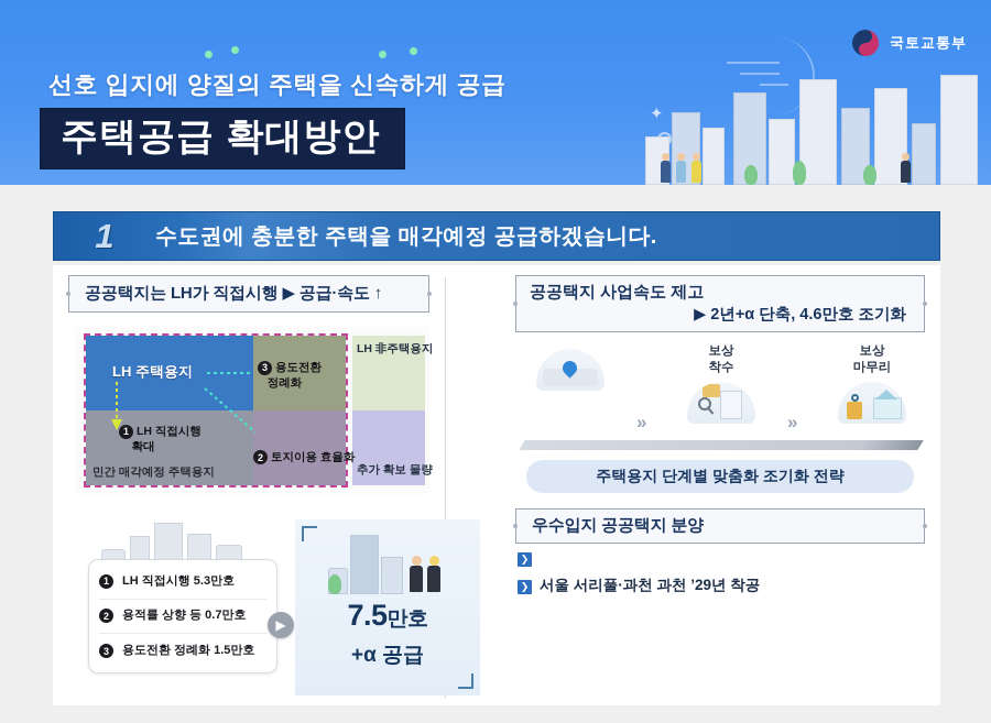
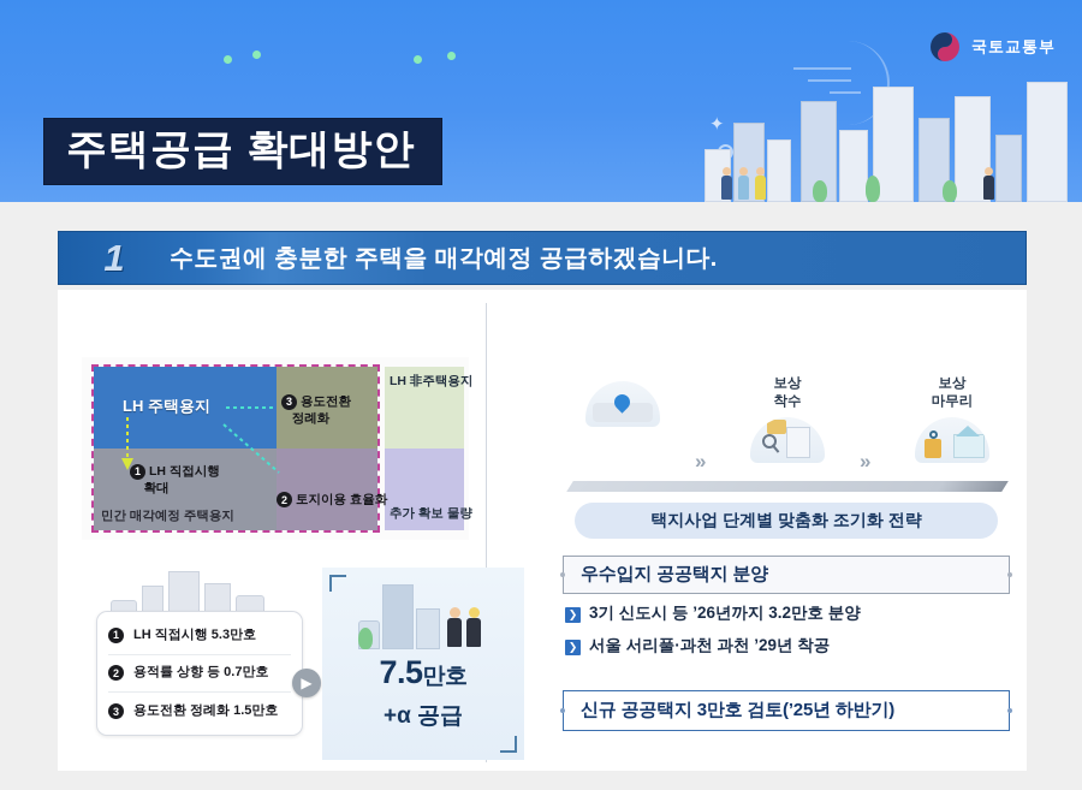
  ✦
- 선호 입지에 양질의 주택을 신속하게 공급
  주택공급 확대방안
  국토교통부
  1
  수도권에 충분한 주택을 매각예정 공급하겠습니다.
- 공공택지는 LH가 직접시행 ▶ 공급·속도 ↑
  LH 주택용지
  민간 매각예정 주택용지
  LH 非주택용지
  추가 확보 물량
  1 LH 직접시행
  확대
  2 토지이용 효율화
  3 용도전환
  정례화
  1
  LH 직접시행 5.3만호
  2
  용적률 상향 등 0.7만호
  3
  용도전환 정례화 1.5만호
  ▶
  7.5만호
  +α 공급
- 공공택지 사업속도 제고
- ▶ 2년+α 단축, 4.6만호 조기화
  »
  보상
  착수
  »
  보상
  마무리
- 주택용지 단계별 맞춤화 조기화 전략
+ 택지사업 단계별 맞춤화 조기화 전략
  우수입지 공공택지 분양
  ❯
+ 3기 신도시 등 ’26년까지 3.2만호 분양
  ❯
  서울 서리풀·과천 과천 ’29년 착공
+ 신규 공공택지 3만호 검토(’25년 하반기)
